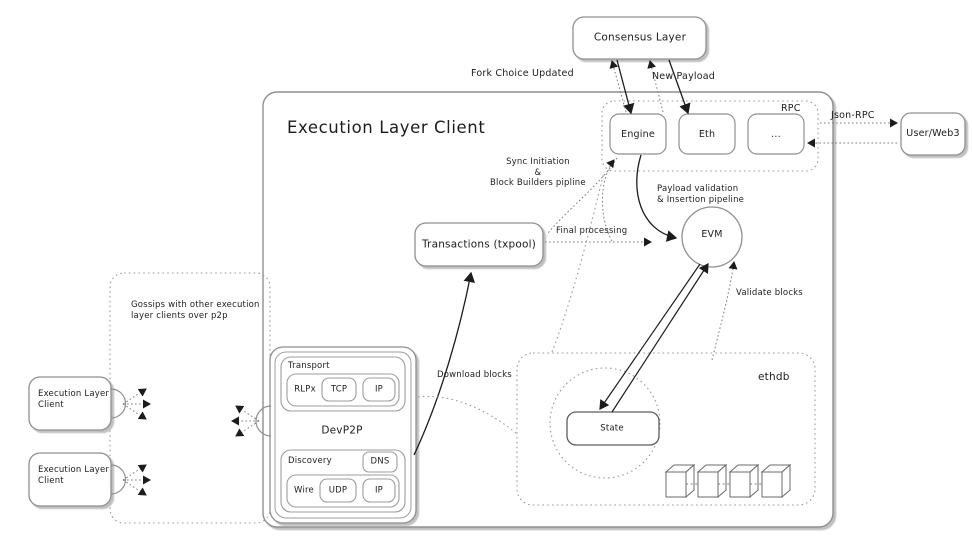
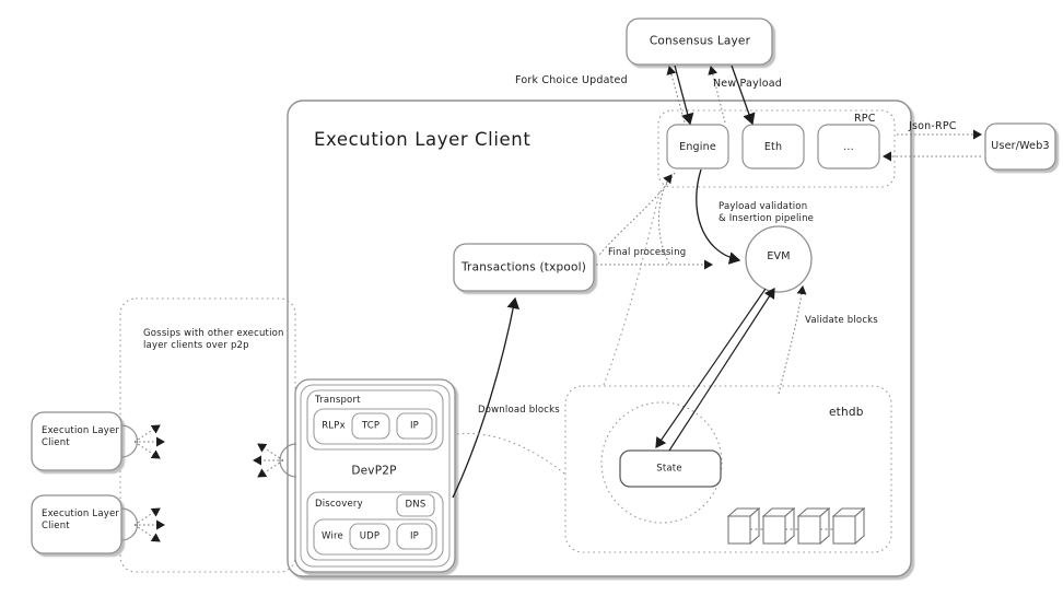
  Execution Layer Client
  Consensus Layer
  Engine
  Eth
  ...
  RPC
  User/Web3
  Transactions (txpool)
  EVM
  State
  ethdb
  DevP2P
  Transport
  RLPx
  TCP
  IP
  Discovery
  DNS
  Wire
  UDP
  IP
  Gossips with other execution
  layer clients over p2p
  Execution Layer
  Client
  Execution Layer
  Client
  Fork Choice Updated
  New Payload
  Json-RPC
- Sync Initiation
- &
- Block Builders pipline
  Final processing
  Payload validation
  & Insertion pipeline
  Validate blocks
  Download blocks
